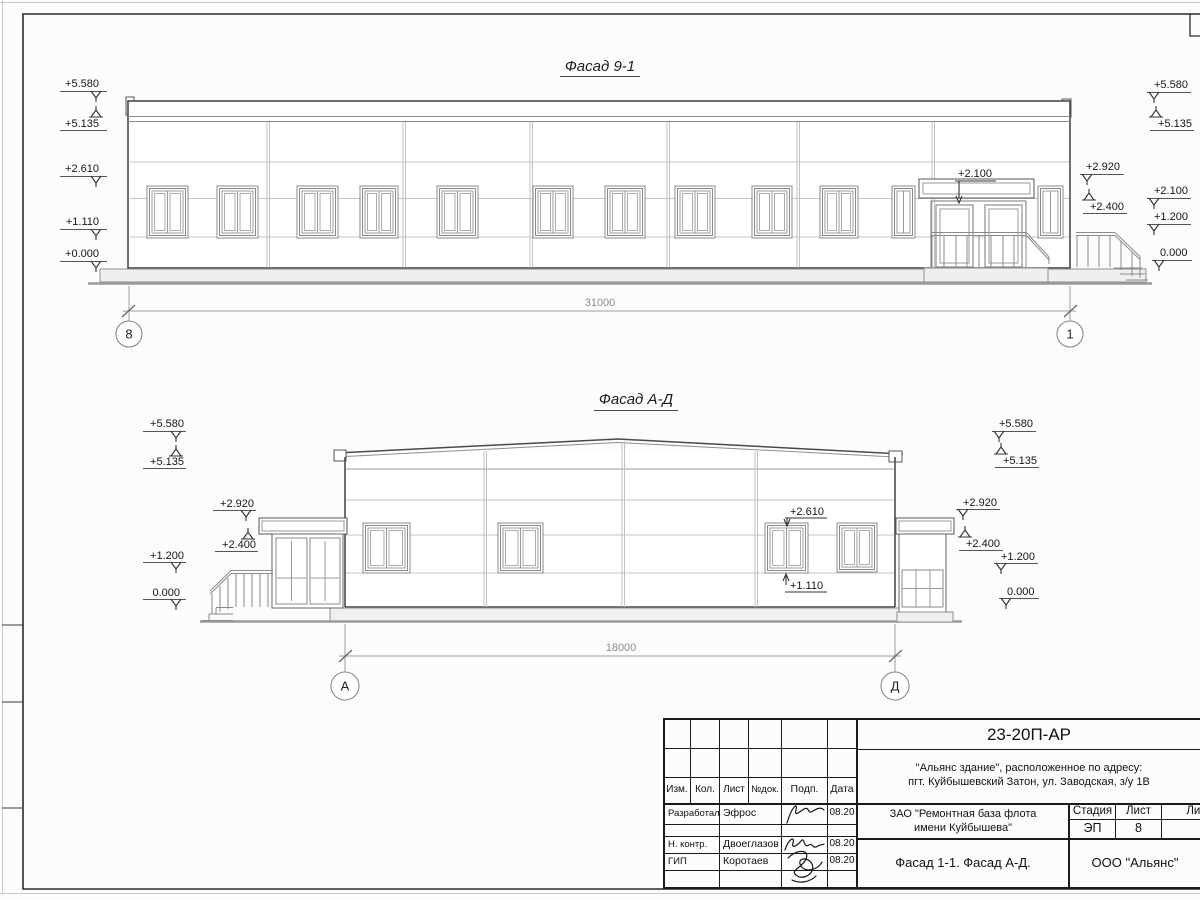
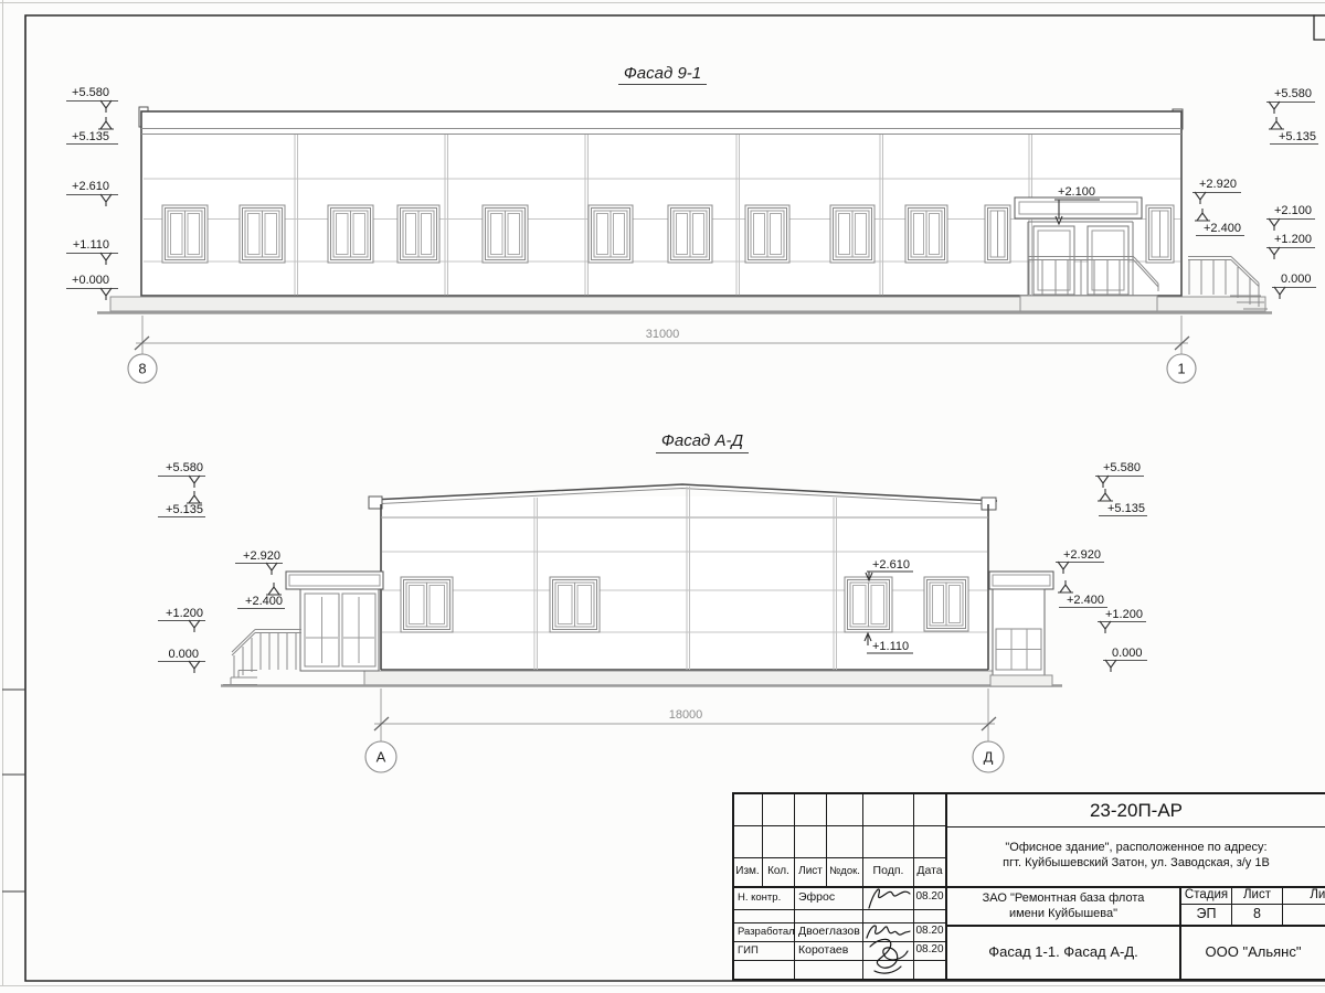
  Фасад 9-1
  31000
  8
  1
  +2.100
  Фасад А-Д
  +2.610
  +1.110
  18000
  А
  Д
  +5.580
  +5.135
  +2.610
  +1.110
  +0.000
  +2.920
  +2.400
  +5.580
  +5.135
  +2.100
  +1.200
  0.000
  +5.580
  +5.135
  +1.200
  0.000
  +2.920
  +2.400
  +2.920
  +2.400
  +5.580
  +5.135
  +1.200
  0.000
  Изм.
  Кол.
  Лист
  №док.
  Подп.
  Дата
- Разработал
+ Н. контр.
  Эфрос
  08.20
- Н. контр.
+ Разработал
  Двоеглазов
  08.20
  ГИП
  Коротаев
  08.20
  23-20П-АР
- "Альянс здание", расположенное по адресу:
+ "Офисное здание", расположенное по адресу:
  пгт. Куйбышевский Затон, ул. Заводская, з/у 1В
  ЗАО "Ремонтная база флота
  имени Куйбышева"
  Фасад 1-1. Фасад А-Д.
  ООО "Альянс"
  Стадия
  Лист
  ЭП
  8
